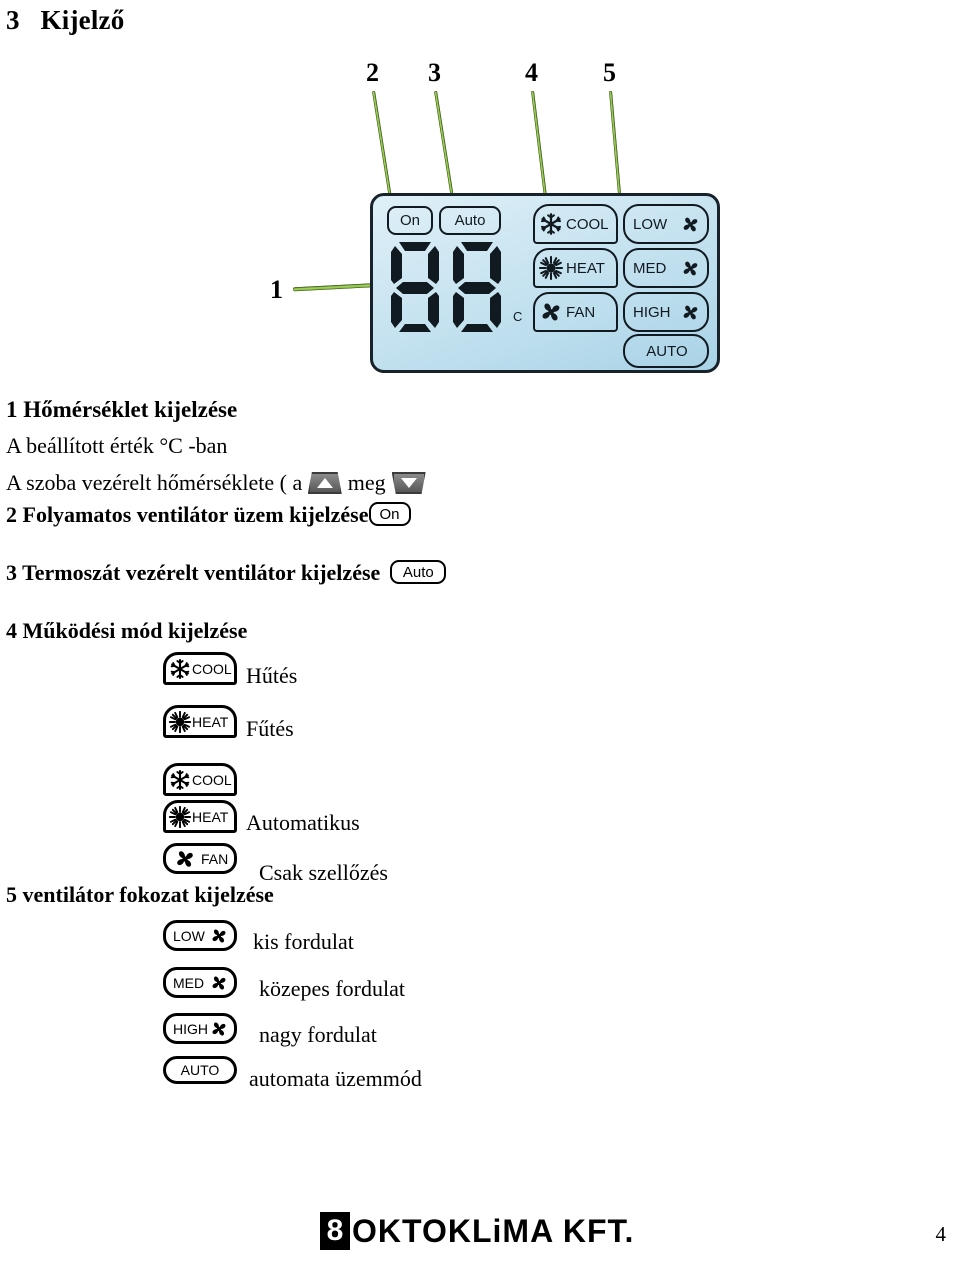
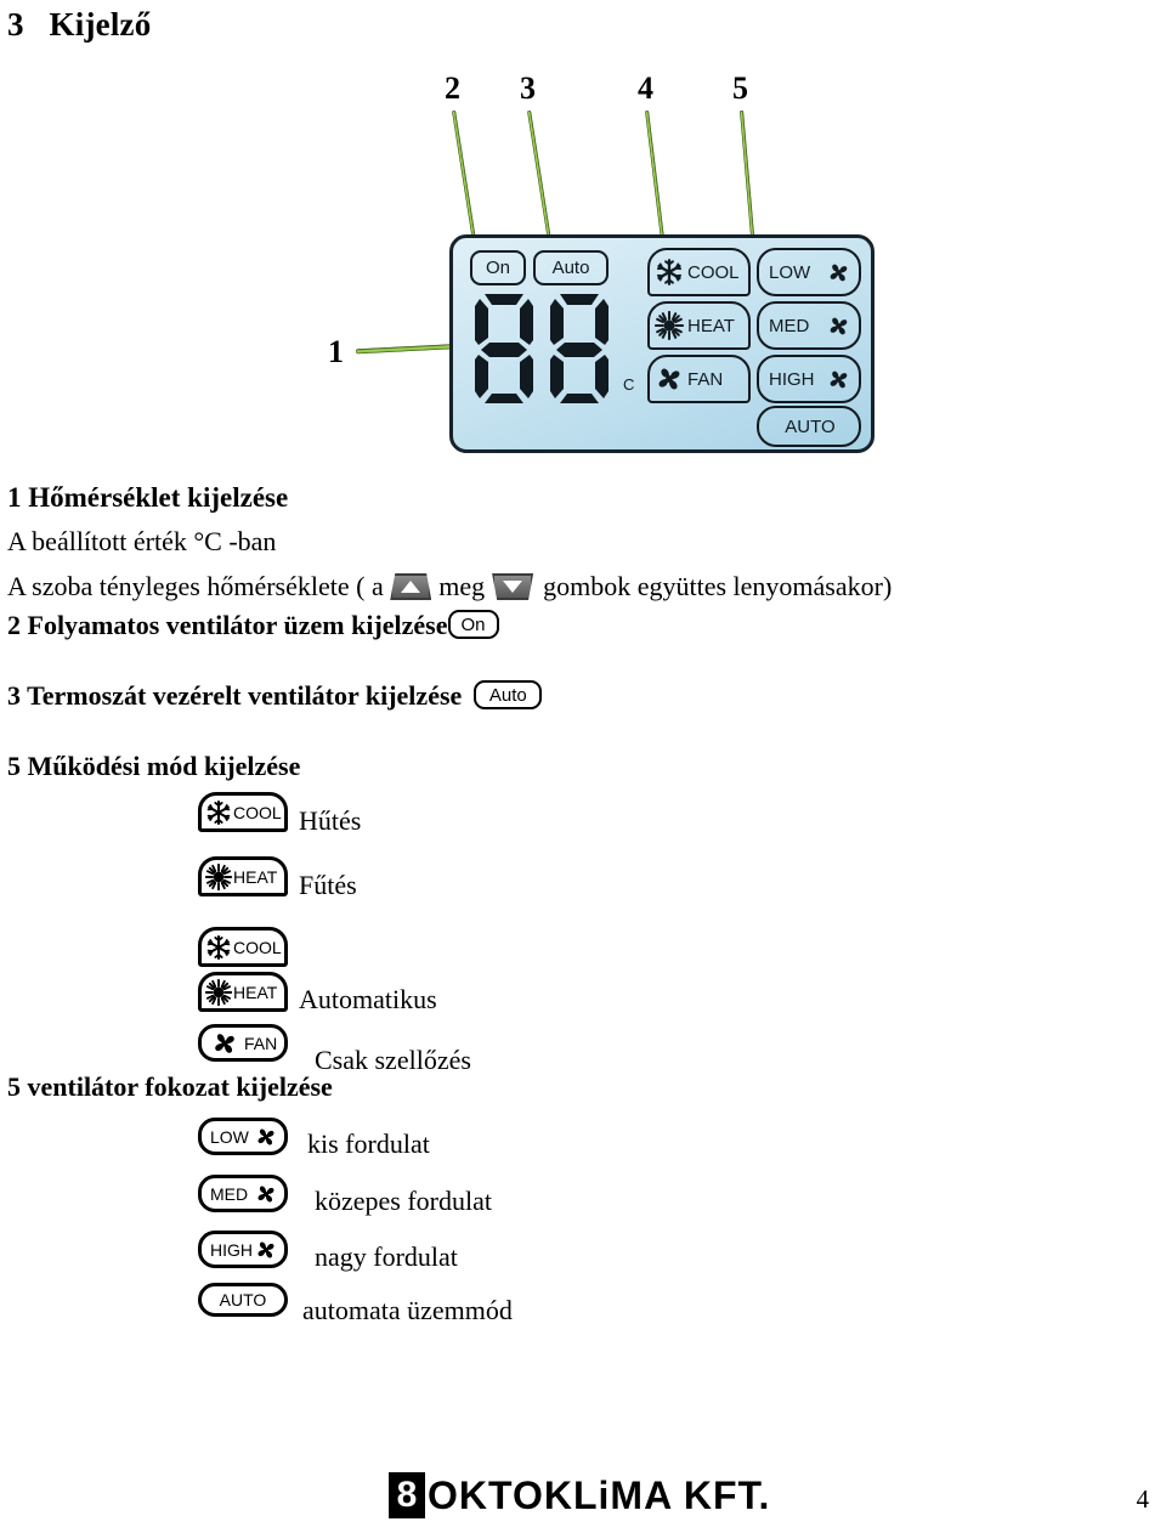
  3 Kijelző
  2
  3
  4
  5
  1
  On
  Auto
  C
  COOL
  HEAT
  FAN
  LOW
  MED
  HIGH
  AUTO
  1 Hőmérséklet kijelzése
  A beállított érték °C -ban
- A szoba vezérelt hőmérséklete ( a
+ A szoba tényleges hőmérséklete ( a
  meg
+ gombok együttes lenyomásakor)
  2 Folyamatos ventilátor üzem kijelzése
  On
  3 Termoszát vezérelt ventilátor kijelzése
  Auto
- 4 Működési mód kijelzése
+ 5 Működési mód kijelzése
  COOL
  Hűtés
  HEAT
  Fűtés
  COOL
  HEAT
  Automatikus
  FAN
  Csak szellőzés
  5 ventilátor fokozat kijelzése
  LOW
  kis fordulat
  MED
  közepes fordulat
  HIGH
  nagy fordulat
  AUTO
  automata üzemmód
  8
  OKTOKLiMA KFT.
  4
